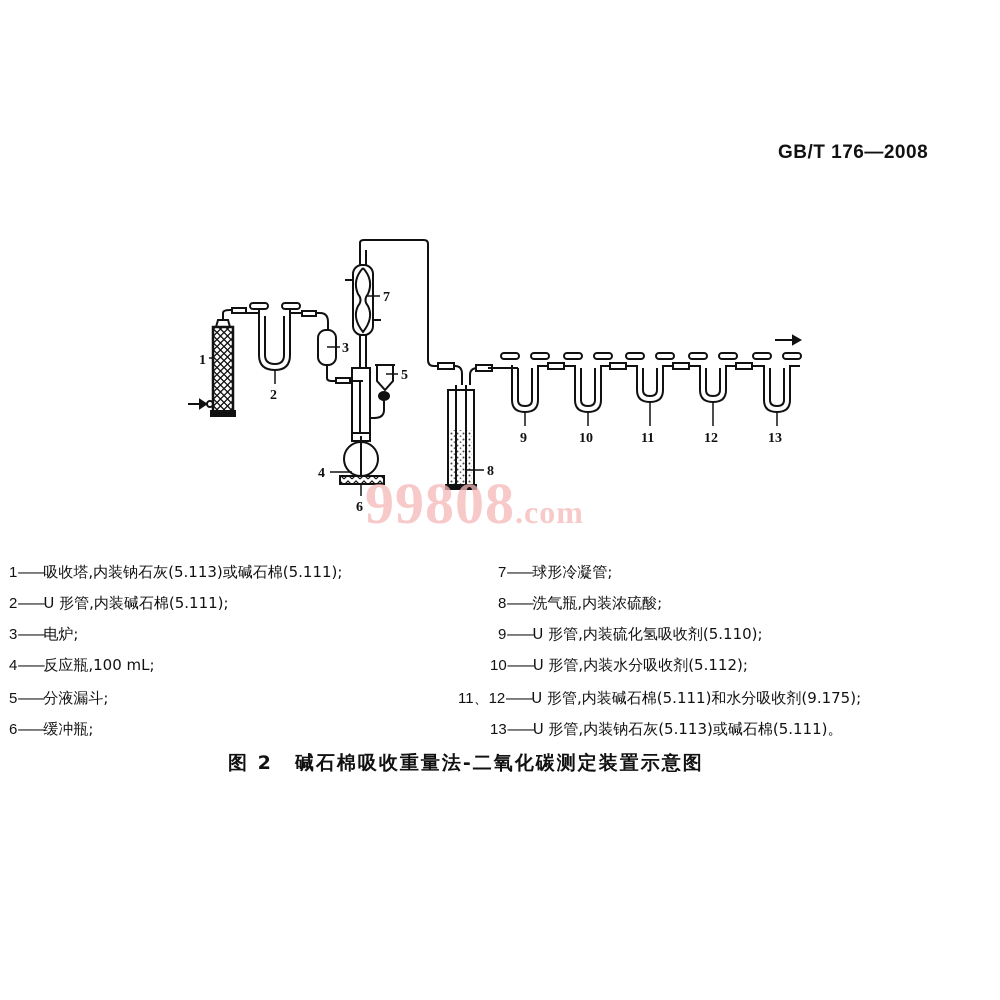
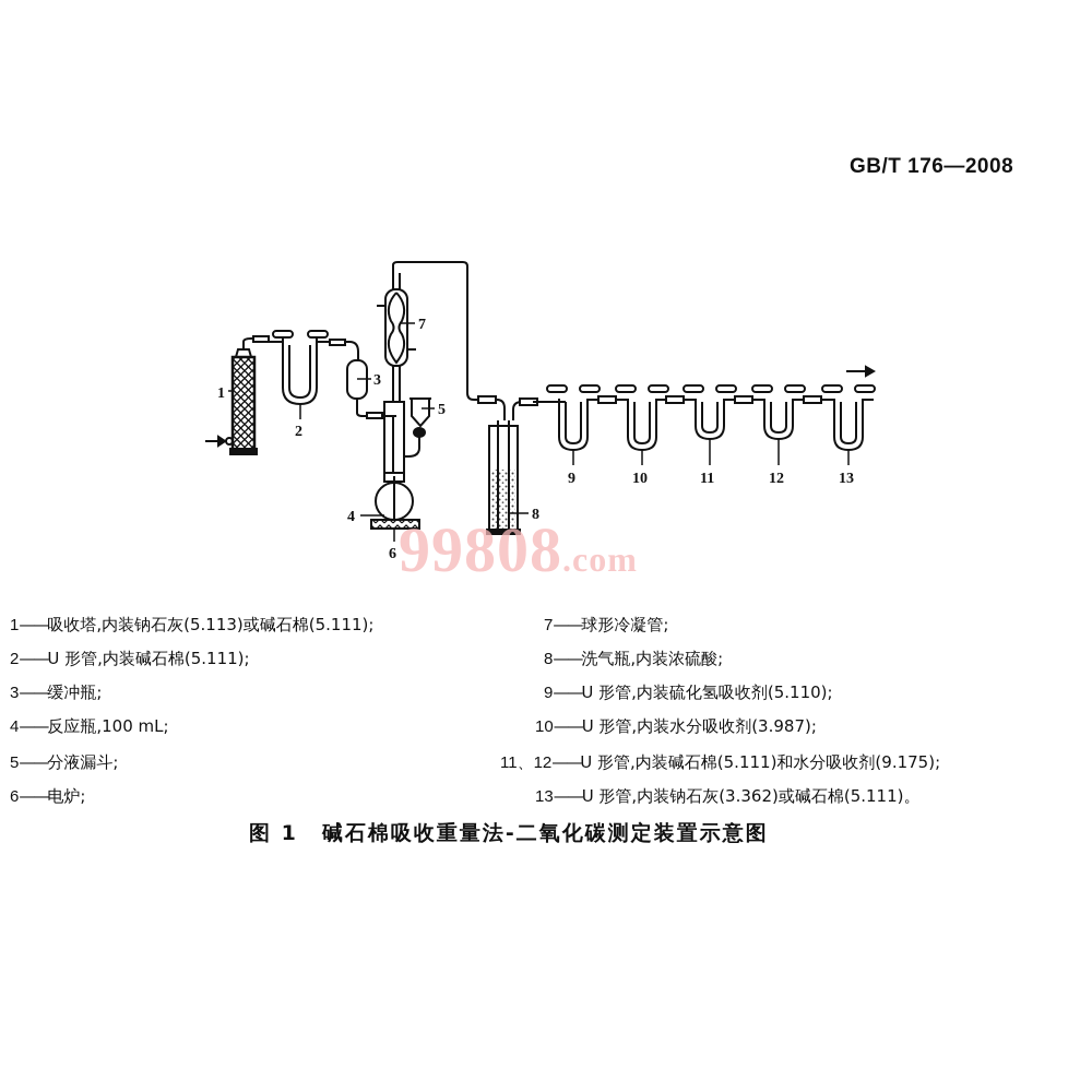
  GB/T 176—2008
  1
  2
  3
  4
  5
  6
  7
  8
  9
  10
  11
  12
  13
  99808.com
  1——吸收塔,内装钠石灰(5.113)或碱石棉(5.111);
  2——U 形管,内装碱石棉(5.111);
- 3——电炉;
+ 3——缓冲瓶;
  4——反应瓶,100 mL;
  5——分液漏斗;
- 6——缓冲瓶;
+ 6——电炉;
  7——球形冷凝管;
  8——洗气瓶,内装浓硫酸;
  9——U 形管,内装硫化氢吸收剂(5.110);
- 10——U 形管,内装水分吸收剂(5.112);
+ 10——U 形管,内装水分吸收剂(3.987);
  11、12——U 形管,内装碱石棉(5.111)和水分吸收剂(9.175);
- 13——U 形管,内装钠石灰(5.113)或碱石棉(5.111)。
+ 13——U 形管,内装钠石灰(3.362)或碱石棉(5.111)。
- 图 2 碱石棉吸收重量法-二氧化碳测定装置示意图
+ 图 1 碱石棉吸收重量法-二氧化碳测定装置示意图
